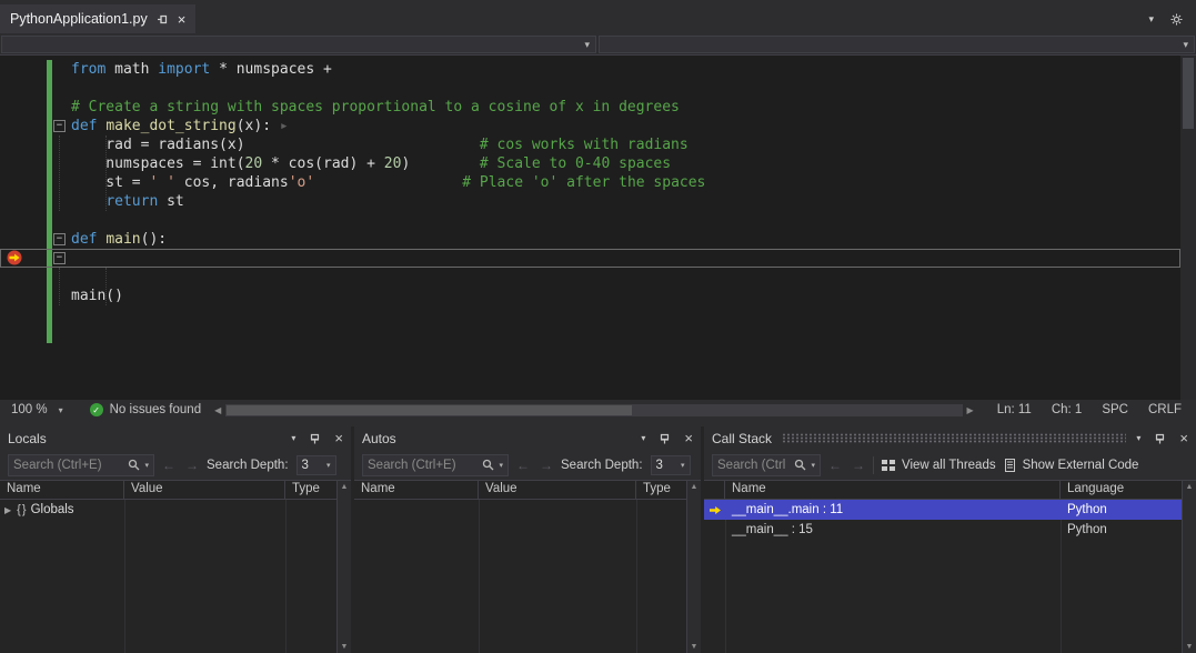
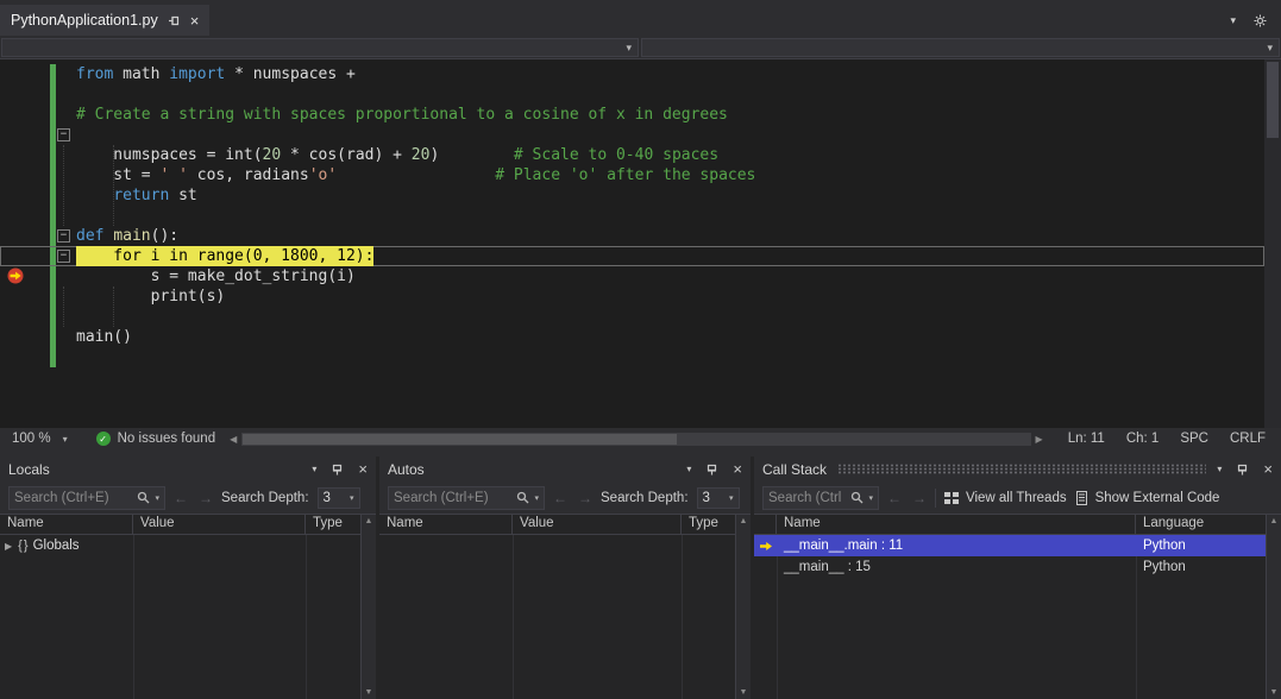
  PythonApplication1.py
  ×
  ▾
  ▾
  ▾
  from math import * numspaces +
  # Create a string with spaces proportional to a cosine of x in degrees
  −
- def make_dot_string(x): ▸
- rad = radians(x) # cos works with radians
  numspaces = int(20 * cos(rad) + 20) # Scale to 0-40 spaces
  st = ' ' cos, radians'o' # Place 'o' after the spaces
  return st
  −
  def main():
  −
+ for i in range(0, 1800, 12):
+ s = make_dot_string(i)
+ print(s)
  main()
  100 %
  ▾
  ✓
  No issues found
  ◀
  ▶
  Ln: 11
  Ch: 1
  SPC
  CRLF
  Locals
  ▾
  ×
  Search (Ctrl+E)
  ←
  →
  Search Depth:
  3
  Name
  Value
  Type
  ▶
  { }
  Globals
  Autos
  ▾
  ×
  Search (Ctrl+E)
  ←
  →
  Search Depth:
  3
  Name
  Value
  Type
  Call Stack
  ▾
  ×
  Search (Ctrl
  ←
  →
  View all Threads
  Show External Code
  Name
  Language
  __main__.main : 11
  Python
  __main__ : 15
  Python
